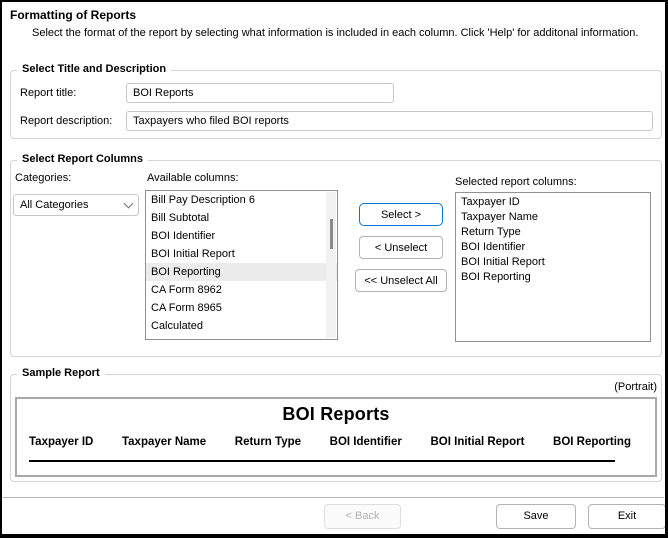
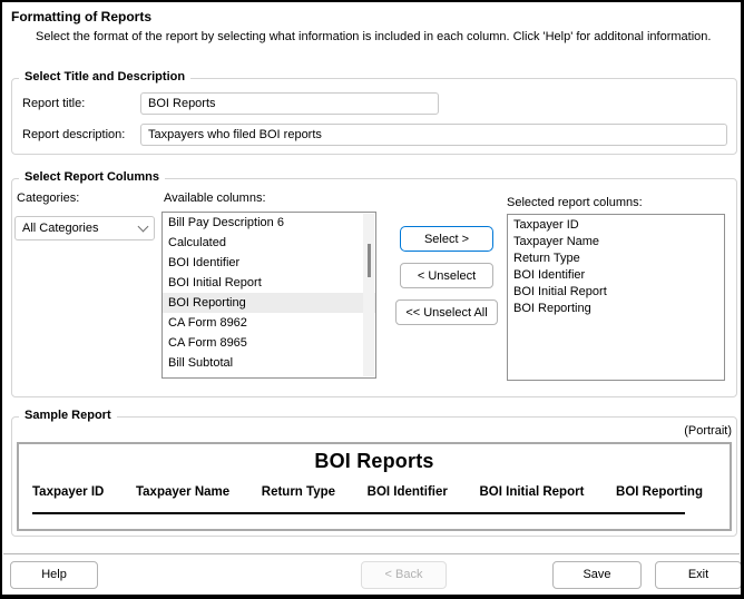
  Formatting of Reports
  Select the format of the report by selecting what information is included in each column. Click 'Help' for additonal information.
  Select Title and Description
  Report title:
  BOI Reports
  Report description:
  Taxpayers who filed BOI reports
  Select Report Columns
  Categories:
  All Categories
  Available columns:
  Bill Pay Description 6
- Bill Subtotal
+ Calculated
  BOI Identifier
  BOI Initial Report
  BOI Reporting
  CA Form 8962
  CA Form 8965
- Calculated
+ Bill Subtotal
  Select >
  < Unselect
  << Unselect All
  Selected report columns:
  Taxpayer ID
  Taxpayer Name
  Return Type
  BOI Identifier
  BOI Initial Report
  BOI Reporting
  Sample Report
  (Portrait)
  BOI Reports
  Taxpayer ID
  Taxpayer Name
  Return Type
  BOI Identifier
  BOI Initial Report
  BOI Reporting
+ Help
  < Back
  Save
  Exit
